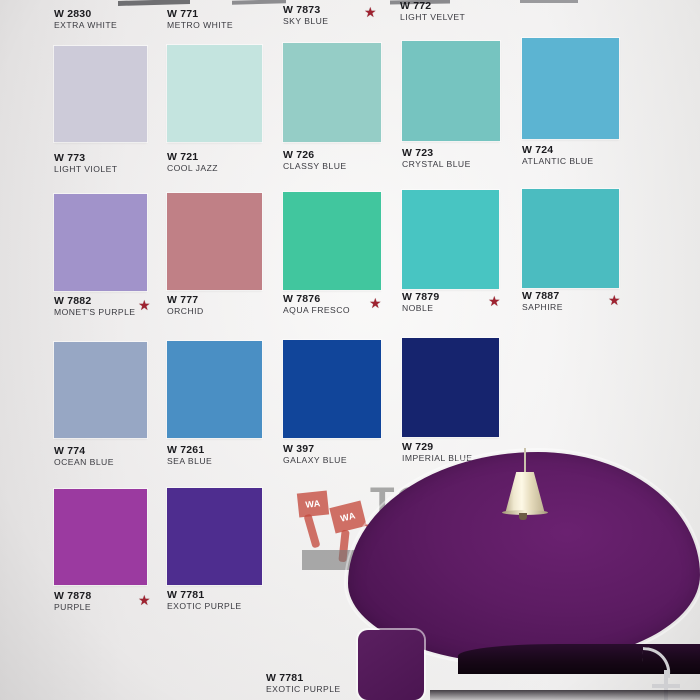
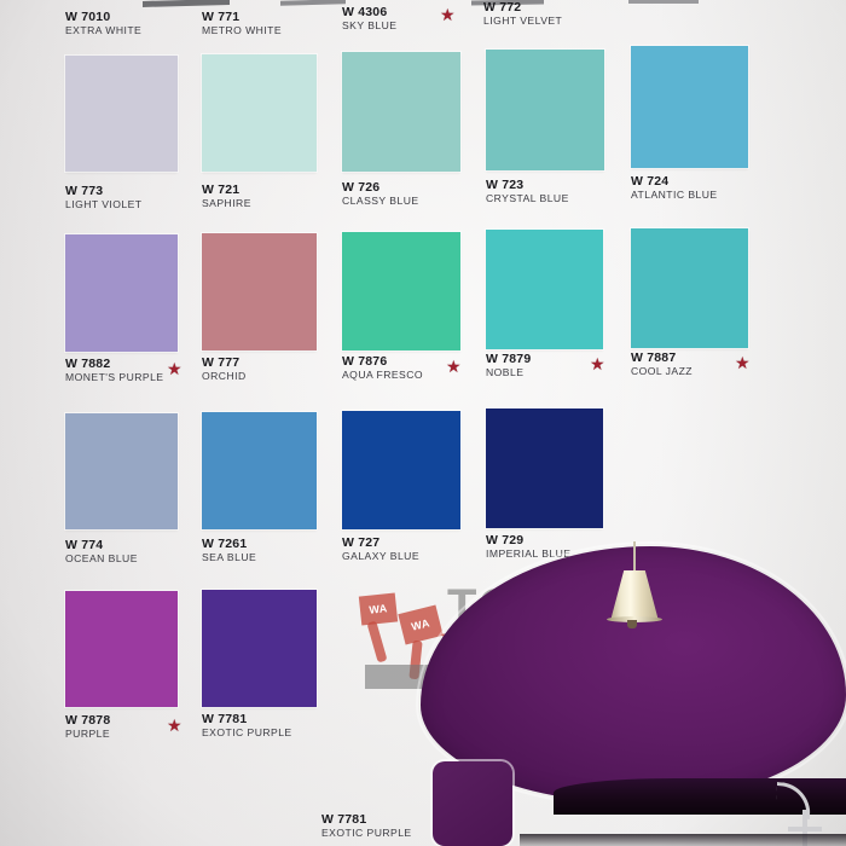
- W 2830
+ W 7010
  EXTRA WHITE
  W 771
  METRO WHITE
- W 7873
+ W 4306
  SKY BLUE
  ★
  W 772
  LIGHT VELVET
  W 773
  LIGHT VIOLET
  W 721
- COOL JAZZ
+ SAPHIRE
  W 726
  CLASSY BLUE
  W 723
  CRYSTAL BLUE
  W 724
  ATLANTIC BLUE
  W 7882
  MONET'S PURPLE
  ★
  W 777
  ORCHID
  W 7876
  AQUA FRESCO
  ★
  W 7879
  NOBLE
  ★
  W 7887
- SAPHIRE
+ COOL JAZZ
  ★
  W 774
  OCEAN BLUE
  W 7261
  SEA BLUE
- W 397
+ W 727
  GALAXY BLUE
  W 729
  IMPERIAL BLUE
  W 7878
  PURPLE
  ★
  W 7781
  EXOTIC PURPLE
  W 7781
  EXOTIC PURPLE
